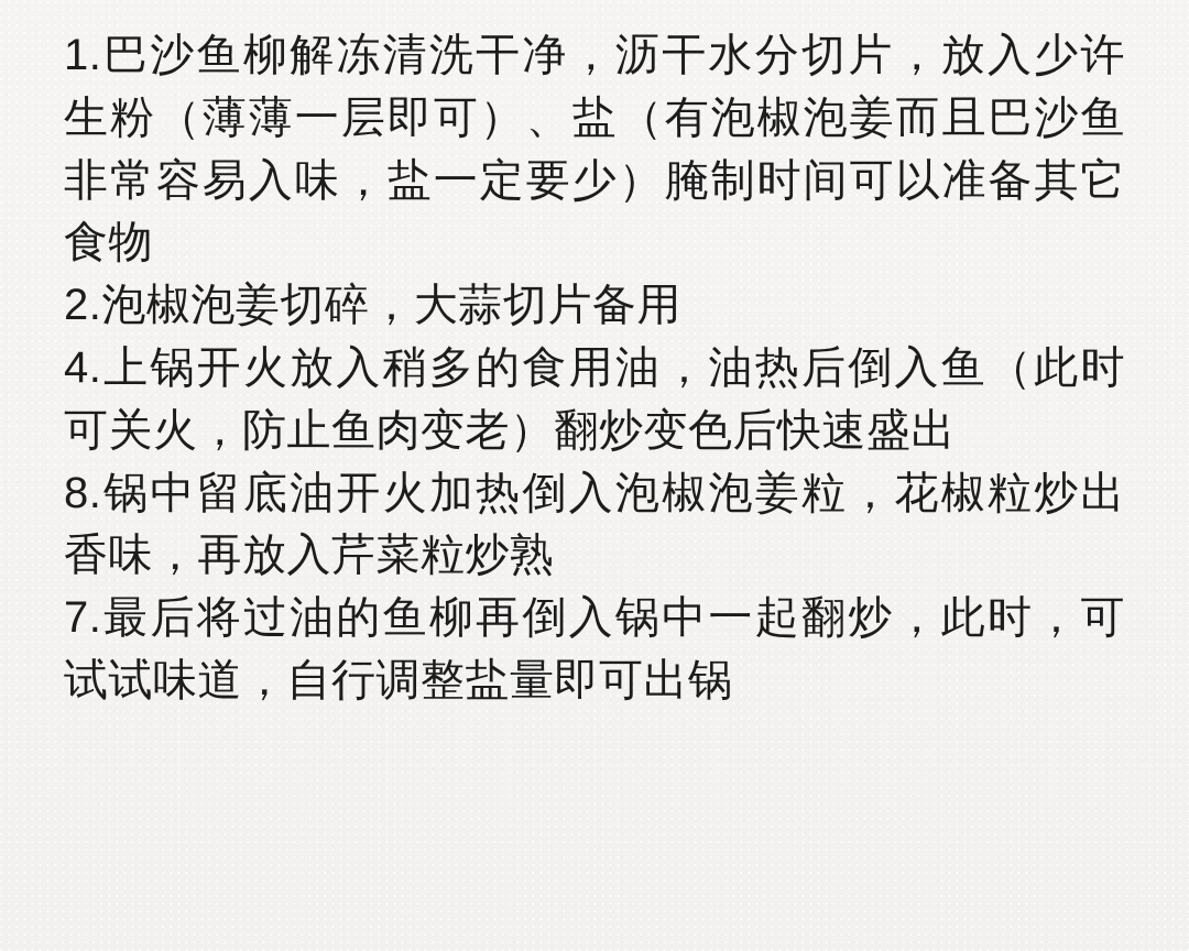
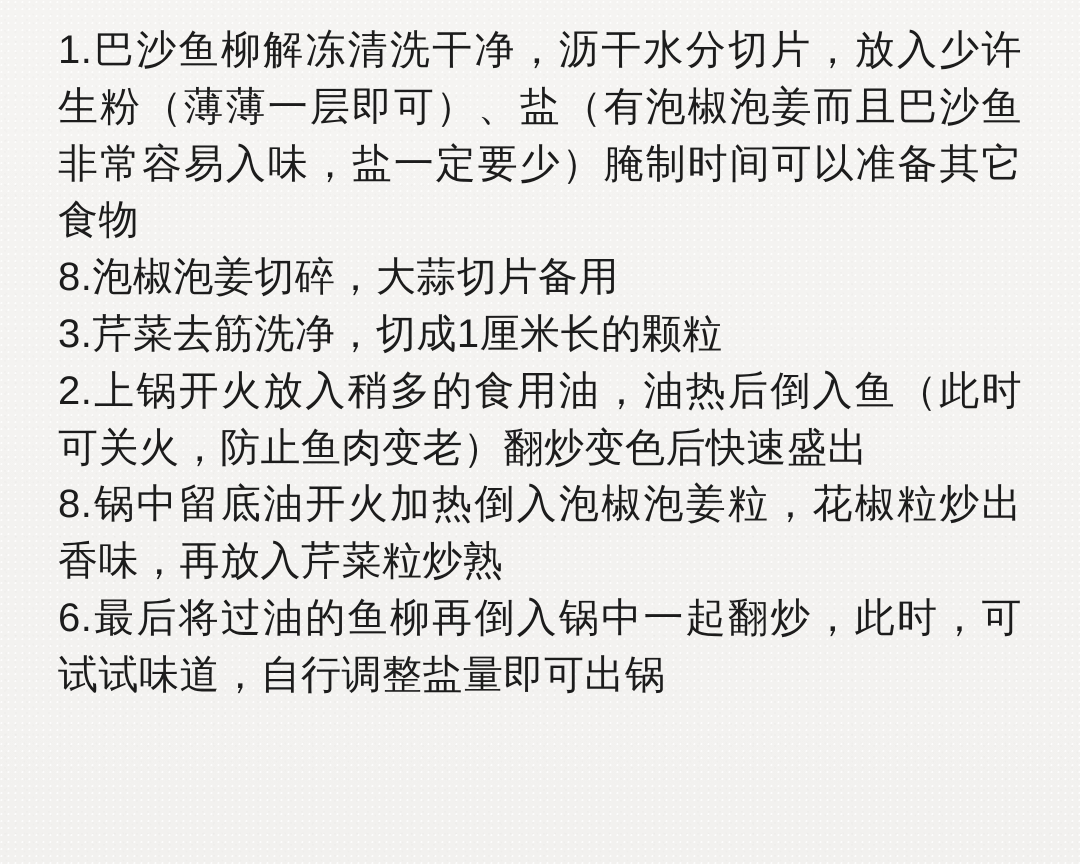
  1.巴沙鱼柳解冻清洗干净，沥干水分切片，放入少许生粉（薄薄一层即可）、盐（有泡椒泡姜而且巴沙鱼非常容易入味，盐一定要少）腌制时间可以准备其它食物
- 2.泡椒泡姜切碎，大蒜切片备用
+ 8.泡椒泡姜切碎，大蒜切片备用
+ 3.芹菜去筋洗净，切成1厘米长的颗粒
- 4.上锅开火放入稍多的食用油，油热后倒入鱼（此时可关火，防止鱼肉变老）翻炒变色后快速盛出
+ 2.上锅开火放入稍多的食用油，油热后倒入鱼（此时可关火，防止鱼肉变老）翻炒变色后快速盛出
  8.锅中留底油开火加热倒入泡椒泡姜粒，花椒粒炒出香味，再放入芹菜粒炒熟
- 7.最后将过油的鱼柳再倒入锅中一起翻炒，此时，可试试味道，自行调整盐量即可出锅
+ 6.最后将过油的鱼柳再倒入锅中一起翻炒，此时，可试试味道，自行调整盐量即可出锅
